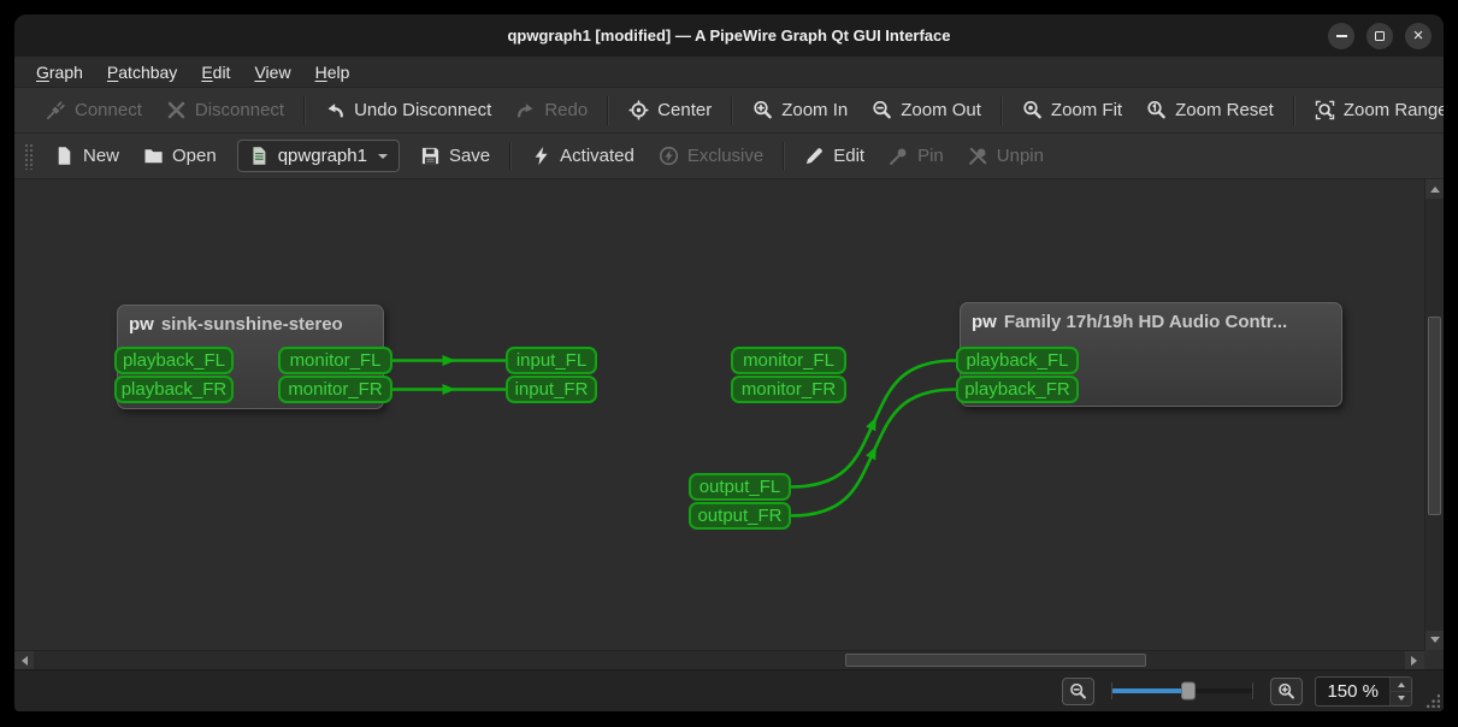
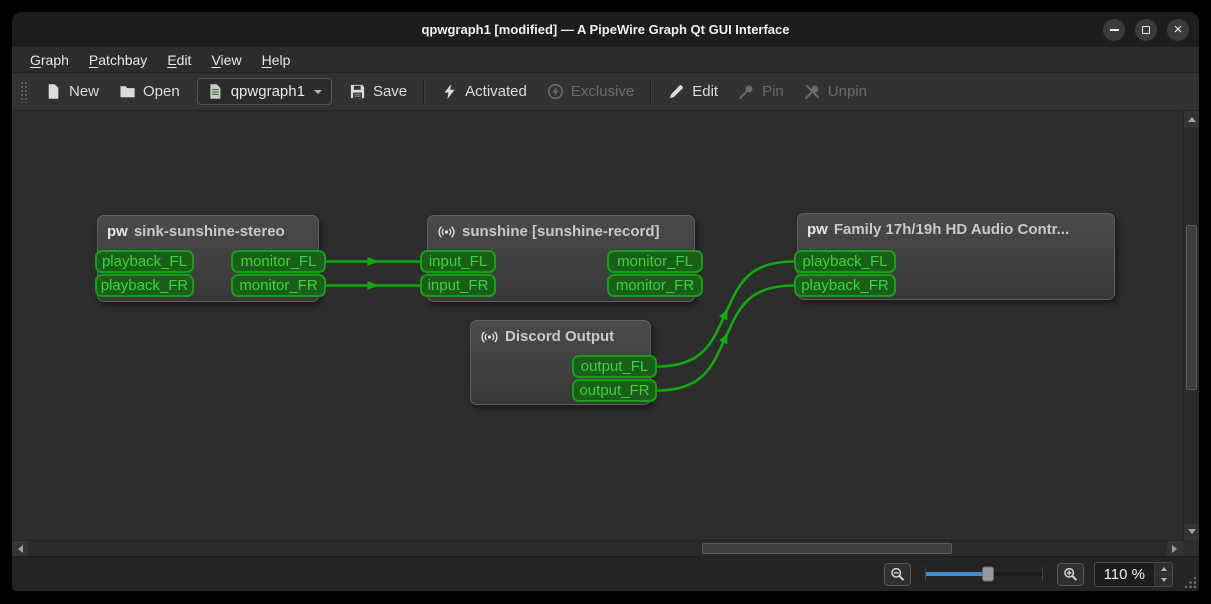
  qpwgraph1 [modified] — A PipeWire Graph Qt GUI Interface
  ×
  Graph
  Patchbay
  Edit
  View
  Help
- Connect
- Disconnect
- Undo Disconnect
- Redo
- Center
- Zoom In
- Zoom Out
- Zoom Fit
- Zoom Reset
- Zoom Range
  New
  Open
  qpwgraph1
  Save
  Activated
  Exclusive
  Edit
  Pin
  Unpin
  pw
  sink-sunshine-stereo
  playback_FL
  playback_FR
  monitor_FL
  monitor_FR
+ sunshine [sunshine-record]
  input_FL
  input_FR
  monitor_FL
  monitor_FR
  pw
  Family 17h/19h HD Audio Contr...
  playback_FL
  playback_FR
+ Discord Output
  output_FL
  output_FR
- 150 %
+ 110 %
